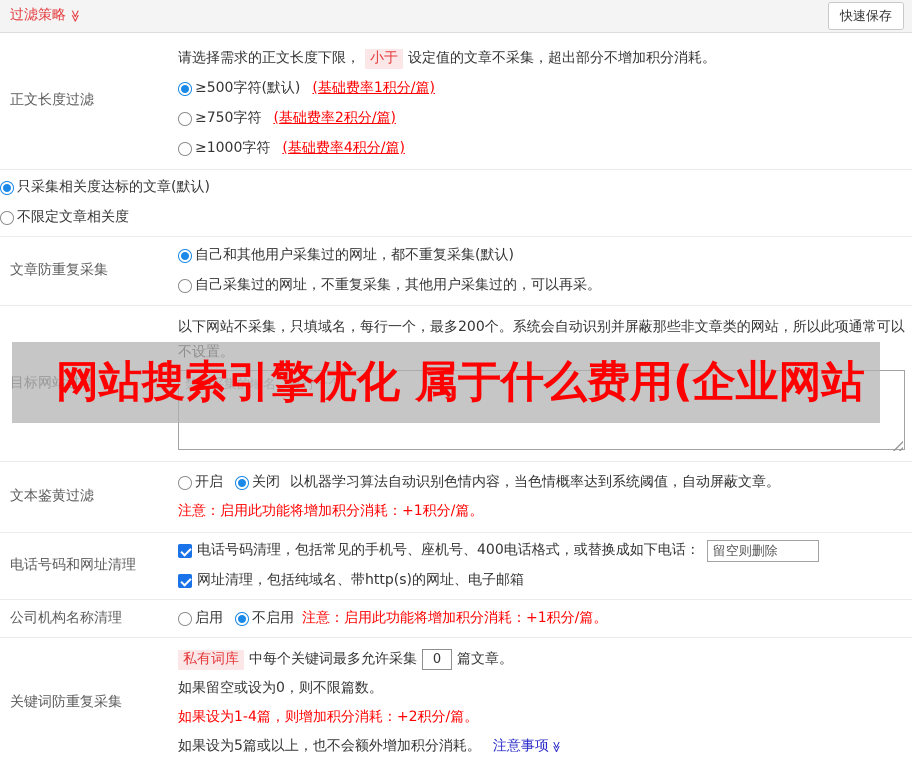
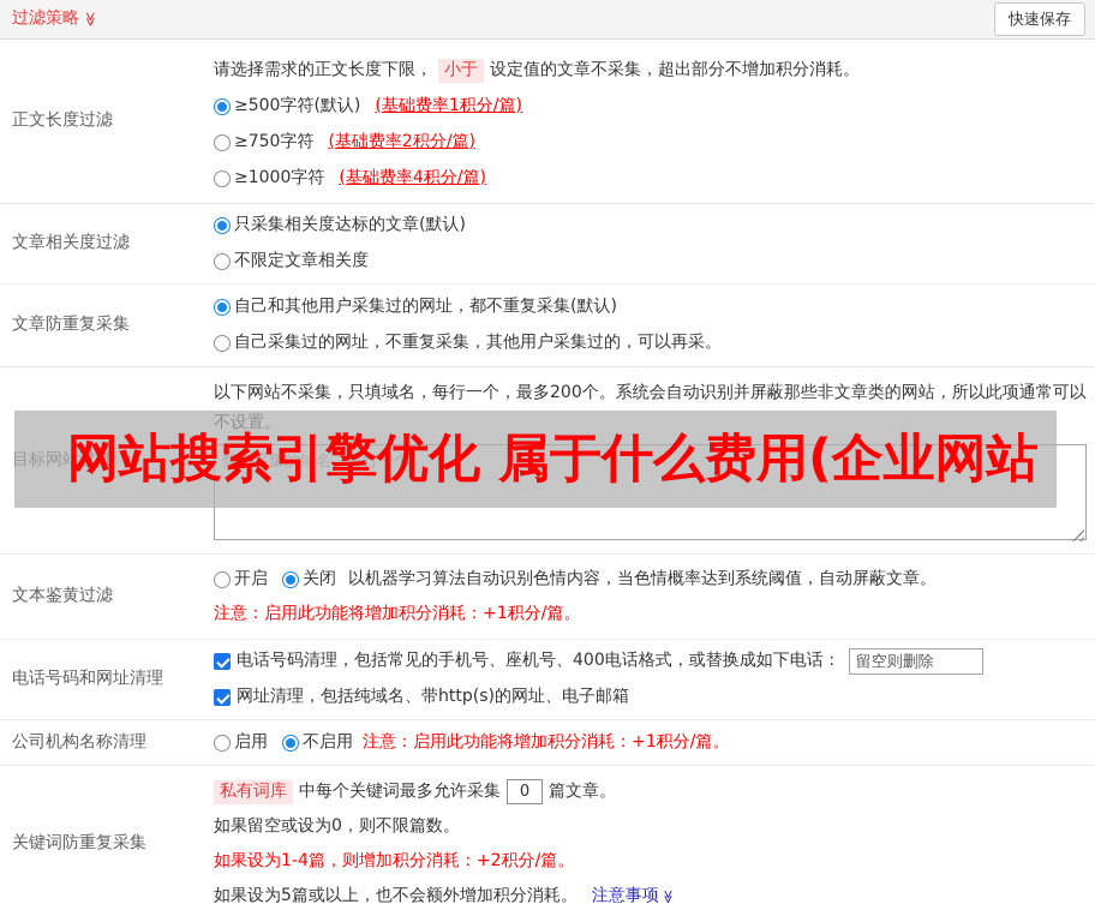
  过滤策略
  快速保存
  正文长度过滤
  请选择需求的正文长度下限，
  小于
  设定值的文章不采集，超出部分不增加积分消耗。
  ≥500字符(默认)
  (基础费率1积分/篇)
  ≥750字符
  (基础费率2积分/篇)
  ≥1000字符
  (基础费率4积分/篇)
+ 文章相关度过滤
  只采集相关度达标的文章(默认)
  不限定文章相关度
  文章防重复采集
  自己和其他用户采集过的网址，都不重复采集(默认)
  自己采集过的网址，不重复采集，其他用户采集过的，可以再采。
  目标网站过滤
  以下网站不采集，只填域名，每行一个，最多200个。系统会自动识别并屏蔽那些非文章类的网站，所以此项通常可以不设置。
  禁止采集的域名，每行一个
  文本鉴黄过滤
  开启
  关闭
  以机器学习算法自动识别色情内容，当色情概率达到系统阈值，自动屏蔽文章。
  注意：启用此功能将增加积分消耗：+1积分/篇。
  电话号码和网址清理
  电话号码清理，包括常见的手机号、座机号、400电话格式，或替换成如下电话：
  留空则删除
  网址清理，包括纯域名、带http(s)的网址、电子邮箱
  公司机构名称清理
  启用
  不启用
  注意：启用此功能将增加积分消耗：+1积分/篇。
  关键词防重复采集
  私有词库
  中每个关键词最多允许采集
  0
  篇文章。
  如果留空或设为0，则不限篇数。
  如果设为1-4篇，则增加积分消耗：+2积分/篇。
  如果设为5篇或以上，也不会额外增加积分消耗。
  注意事项
  网站搜索引擎优化 属于什么费用(企业网站
